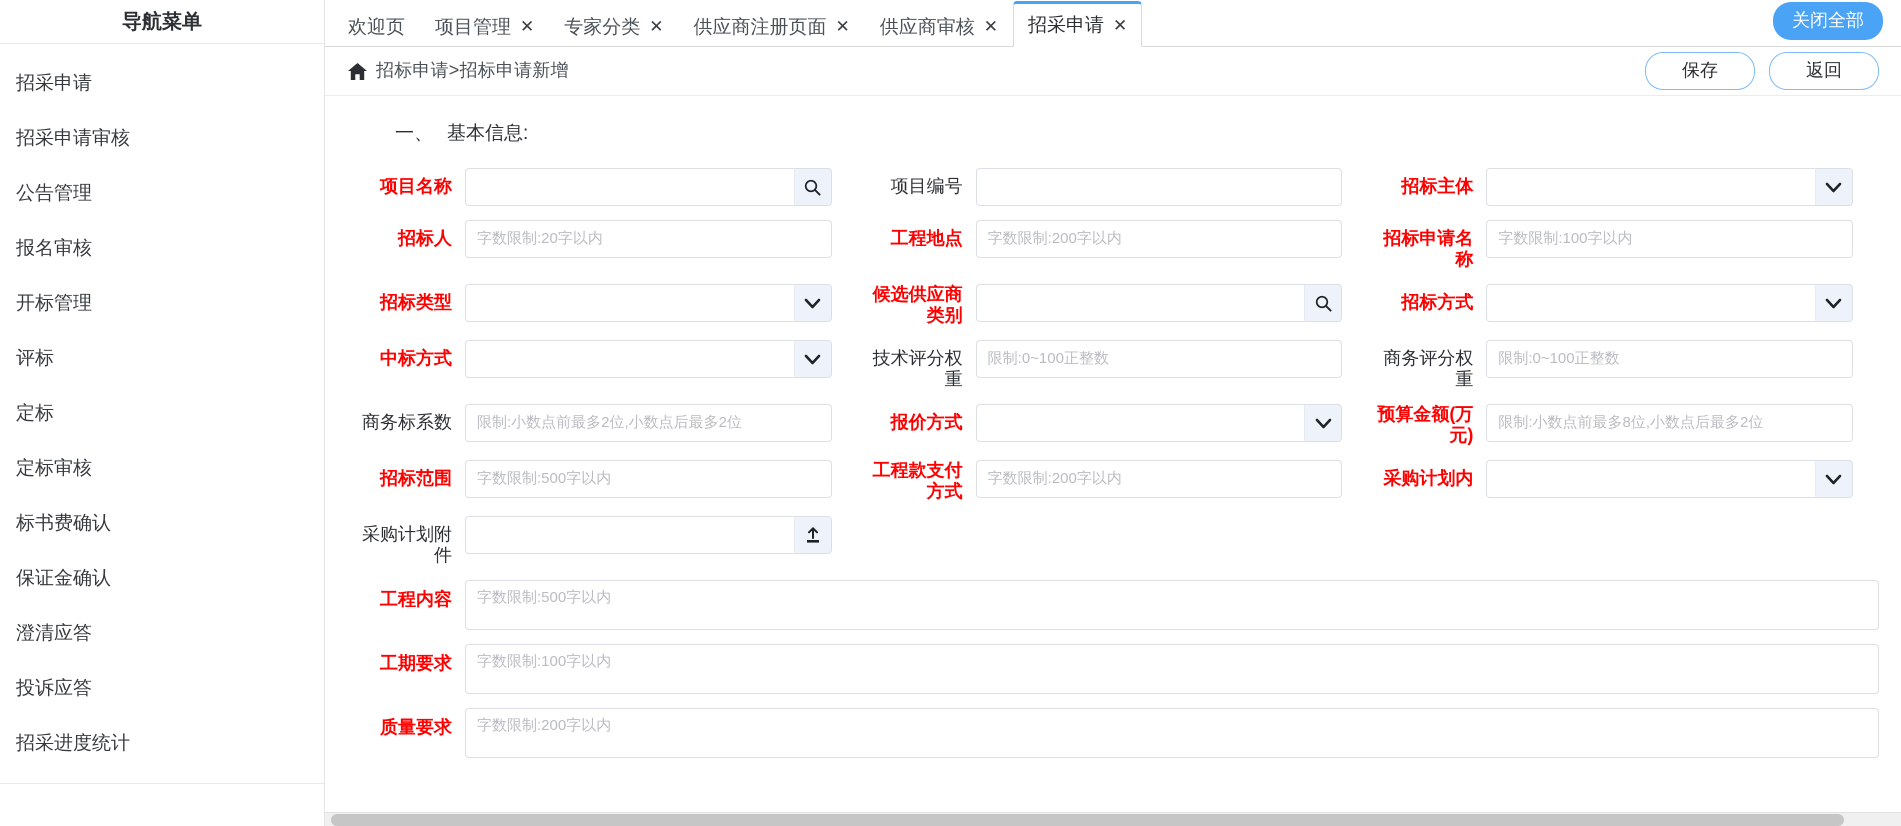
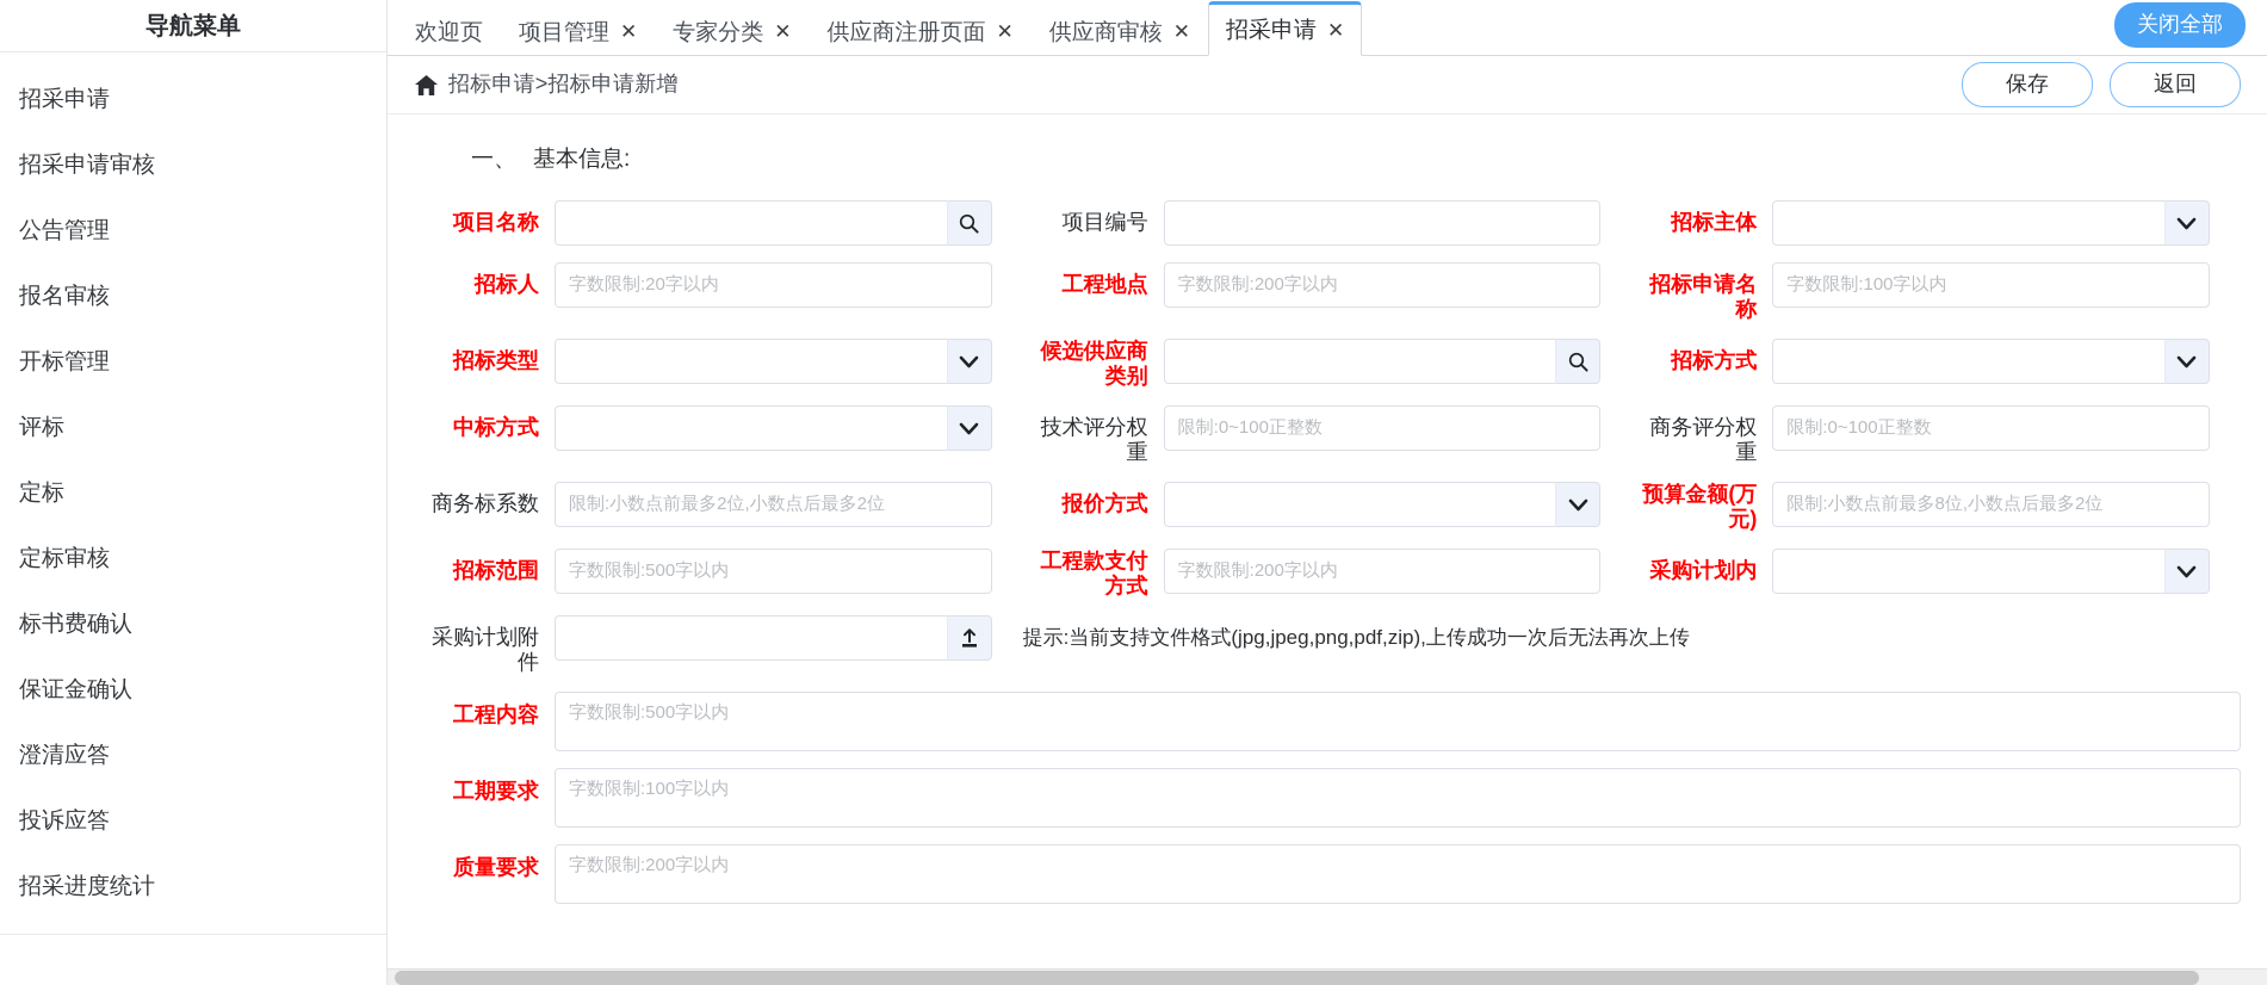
  导航菜单
  招采申请
  招采申请审核
  公告管理
  报名审核
  开标管理
  评标
  定标
  定标审核
  标书费确认
  保证金确认
  澄清应答
  投诉应答
  招采进度统计
  欢迎页
  项目管理
  ✕
  专家分类
  ✕
  供应商注册页面
  ✕
  供应商审核
  ✕
  招采申请
  ✕
  关闭全部
  招标申请>招标申请新增
  保存
  返回
  一、 基本信息:
  项目名称
  项目编号
  招标主体
  招标人
  字数限制:20字以内
  工程地点
  字数限制:200字以内
  招标申请名称
  字数限制:100字以内
  招标类型
  候选供应商类别
  招标方式
  中标方式
  技术评分权重
  限制:0~100正整数
  商务评分权重
  限制:0~100正整数
  商务标系数
  限制:小数点前最多2位,小数点后最多2位
  报价方式
  预算金额(万元)
  限制:小数点前最多8位,小数点后最多2位
  招标范围
  字数限制:500字以内
  工程款支付方式
  字数限制:200字以内
  采购计划内
  采购计划附件
+ 提示:当前支持文件格式(jpg,jpeg,png,pdf,zip),上传成功一次后无法再次上传
  工程内容
  字数限制:500字以内
  工期要求
  字数限制:100字以内
  质量要求
  字数限制:200字以内
